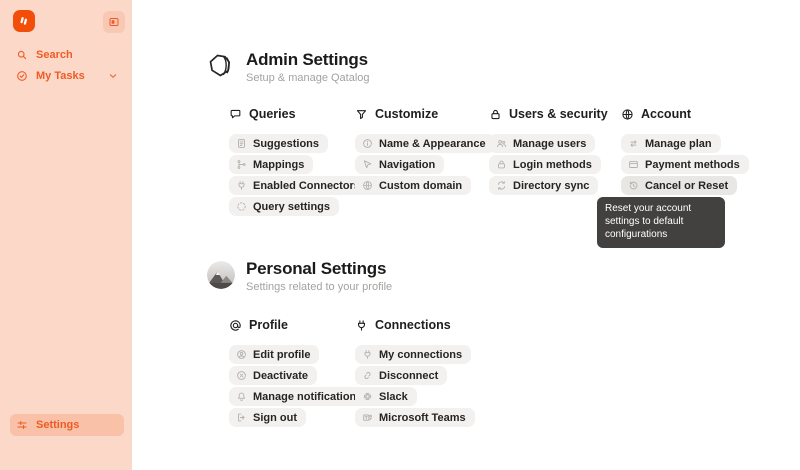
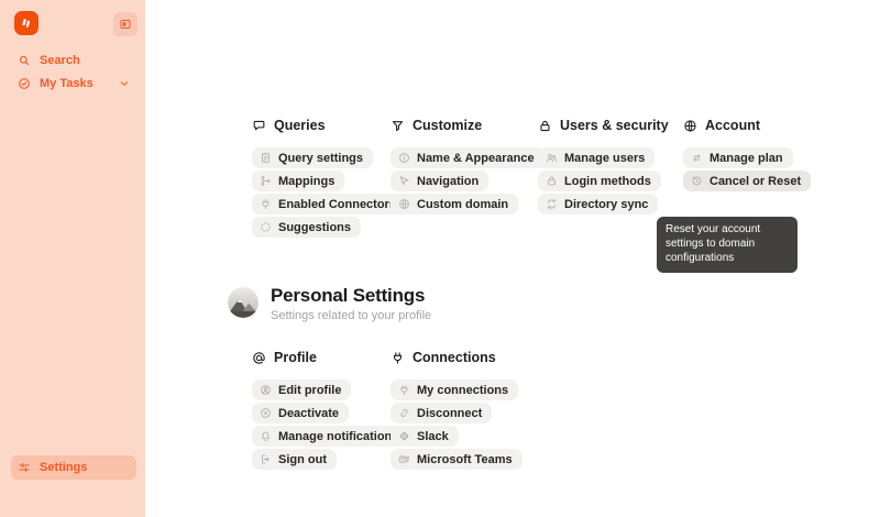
  Search
  My Tasks
  Settings
- Admin Settings
- Setup & manage Qatalog
  Queries
- Suggestions
+ Query settings
  Mappings
  Enabled Connector
- Query settings
+ Suggestions
  Customize
  Name & Appearance
  Navigation
  Custom domain
  Users & security
  Manage users
  Login methods
  Directory sync
  Account
  Manage plan
- Payment methods
  Cancel or Reset
- Reset your account settings to default configurations
+ Reset your account settings to domain configurations
  Personal Settings
  Settings related to your profile
  Profile
  Edit profile
  Deactivate
  Manage notification
  Sign out
  Connections
  My connections
  Disconnect
  Slack
  Microsoft Teams
